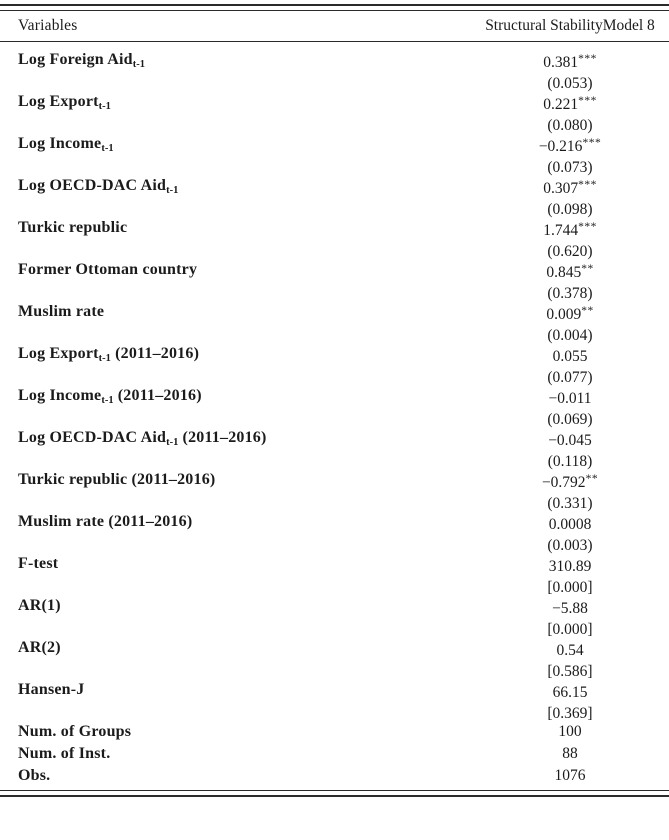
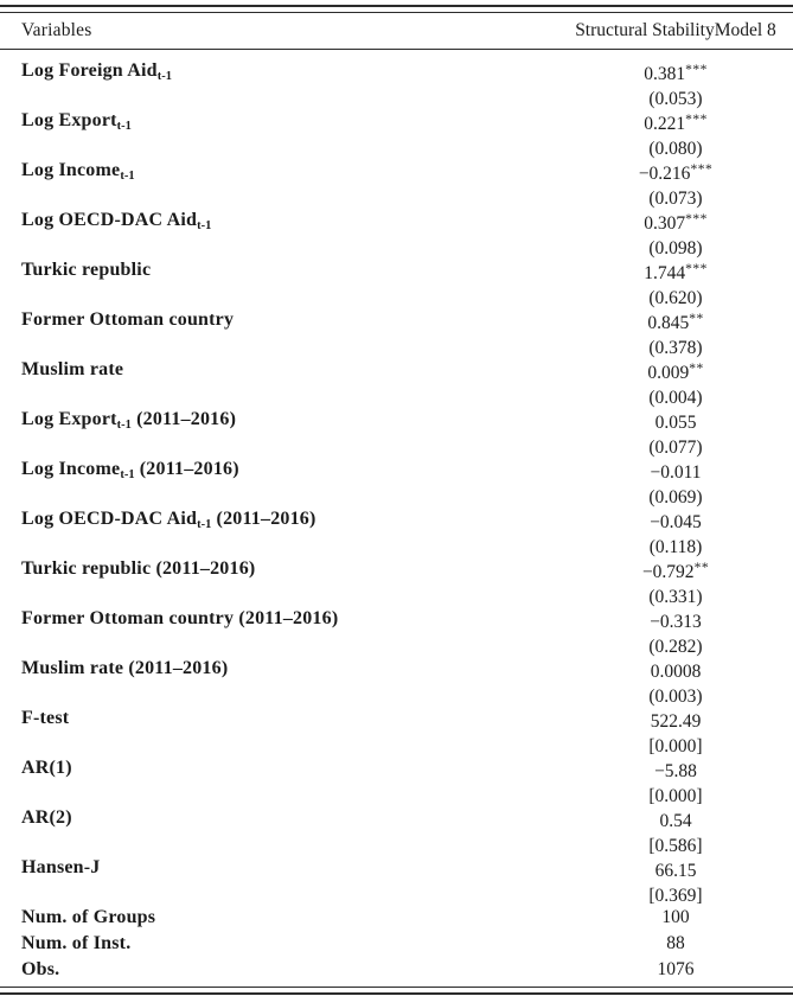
  Variables
  Structural StabilityModel 8
  Log Foreign Aidt-1
  0.381***
  (0.053)
  Log Exportt-1
  0.221***
  (0.080)
  Log Incomet-1
  −0.216***
  (0.073)
  Log OECD-DAC Aidt-1
  0.307***
  (0.098)
  Turkic republic
  1.744***
  (0.620)
  Former Ottoman country
  0.845**
  (0.378)
  Muslim rate
  0.009**
  (0.004)
  Log Exportt-1 (2011–2016)
  0.055
  (0.077)
  Log Incomet-1 (2011–2016)
  −0.011
  (0.069)
  Log OECD-DAC Aidt-1 (2011–2016)
  −0.045
  (0.118)
  Turkic republic (2011–2016)
  −0.792**
  (0.331)
+ Former Ottoman country (2011–2016)
+ −0.313
+ (0.282)
  Muslim rate (2011–2016)
  0.0008
  (0.003)
  F-test
- 310.89
+ 522.49
  [0.000]
  AR(1)
  −5.88
  [0.000]
  AR(2)
  0.54
  [0.586]
  Hansen-J
  66.15
  [0.369]
  Num. of Groups
  100
  Num. of Inst.
  88
  Obs.
  1076
